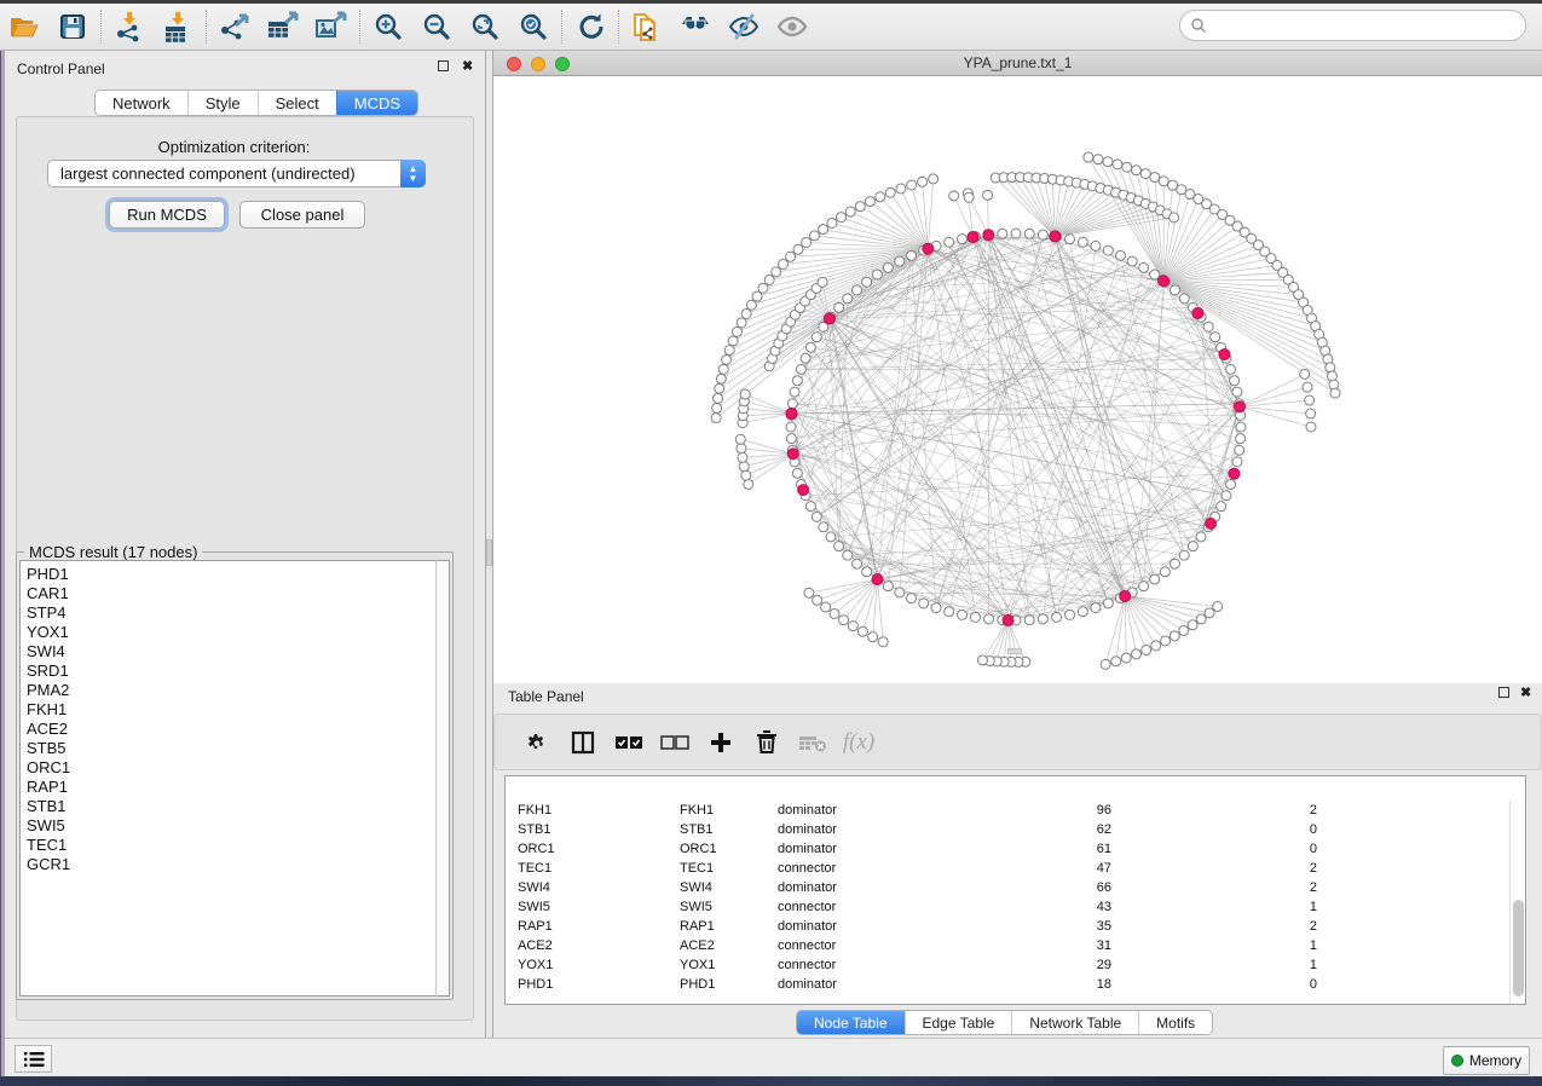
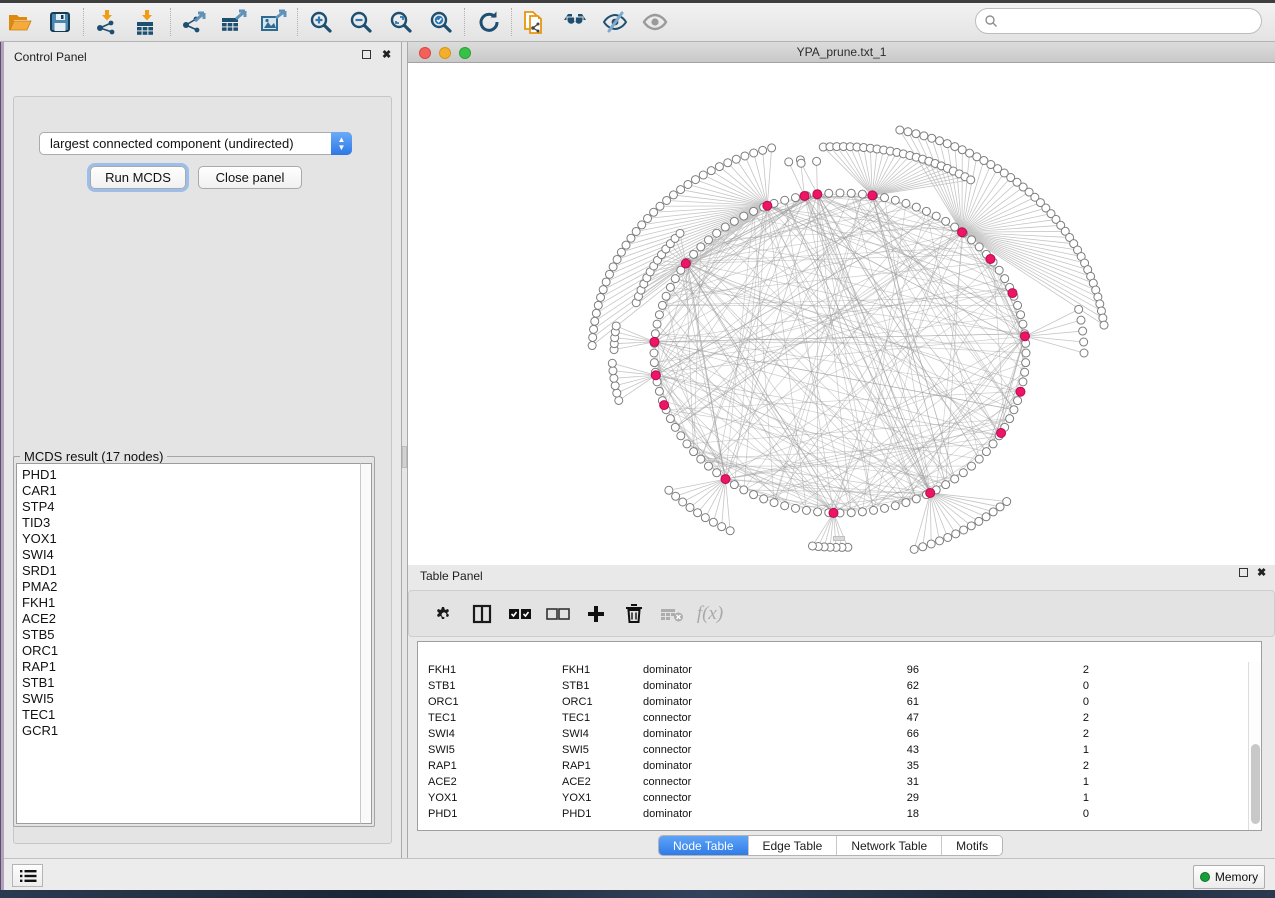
  Control Panel
  ✖
- Network
- Style
- Select
- MCDS
- Optimization criterion:
  largest connected component (undirected)
  ▲
  ▼
  Run MCDS
  Close panel
  MCDS result (17 nodes)
  PHD1
  CAR1
  STP4
+ TID3
  YOX1
  SWI4
  SRD1
  PMA2
  FKH1
  ACE2
  STB5
  ORC1
  RAP1
  STB1
  SWI5
  TEC1
  GCR1
  YPA_prune.txt_1
  Table Panel
  ✖
  f(x)
  FKH1
  FKH1
  dominator
  96
  2
  STB1
  STB1
  dominator
  62
  0
  ORC1
  ORC1
  dominator
  61
  0
  TEC1
  TEC1
  connector
  47
  2
  SWI4
  SWI4
  dominator
  66
  2
  SWI5
  SWI5
  connector
  43
  1
  RAP1
  RAP1
  dominator
  35
  2
  ACE2
  ACE2
  connector
  31
  1
  YOX1
  YOX1
  connector
  29
  1
  PHD1
  PHD1
  dominator
  18
  0
  Node Table
  Edge Table
  Network Table
  Motifs
  Memory
